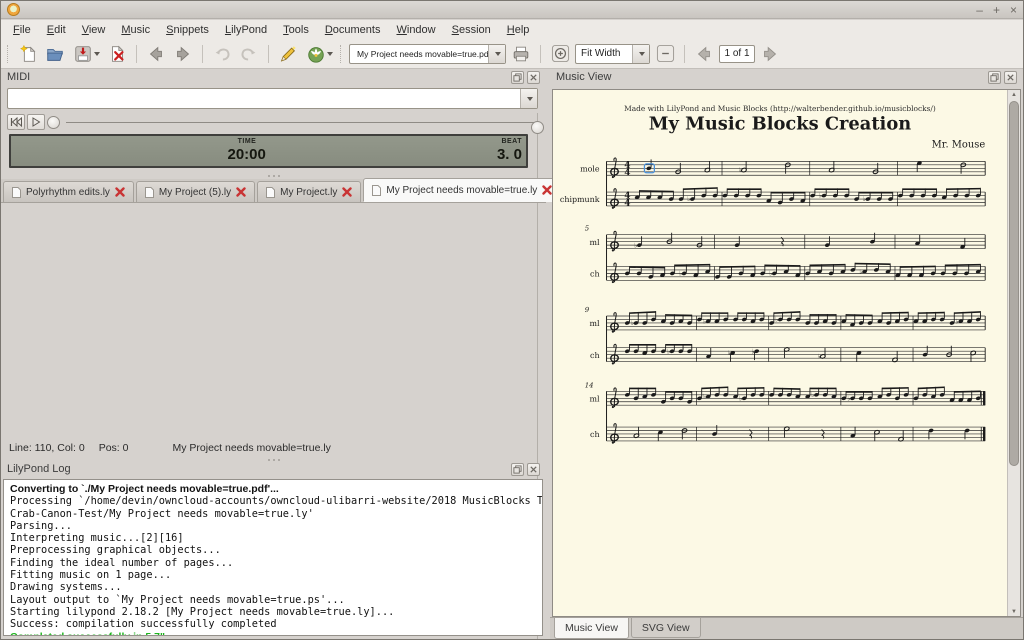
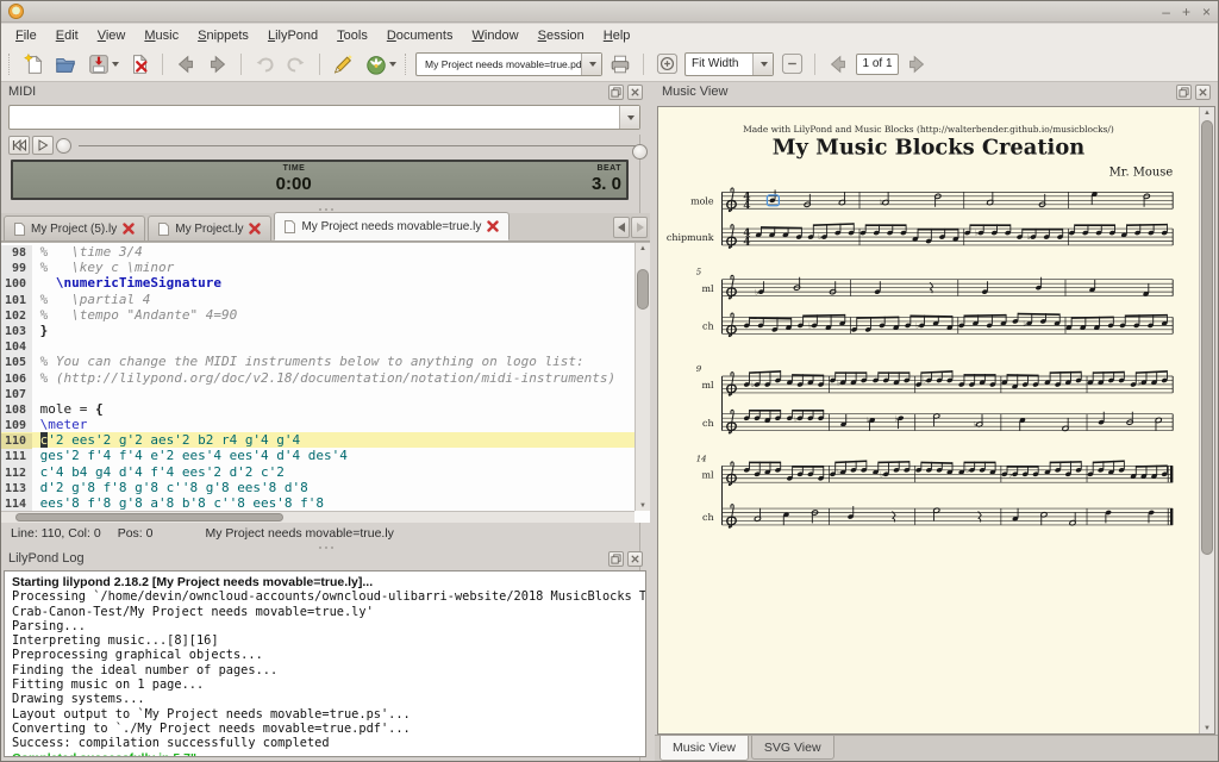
  –
  +
  ×
  File
  Edit
  View
  Music
  Snippets
  LilyPond
  Tools
  Documents
  Window
  Session
  Help
  My Project needs movable=true.pd
  Fit Width
  1 of 1
  MIDI
- 20:00
+ 0:00
  3. 0
- Polyrhythm edits.ly
  My Project (5).ly
  My Project.ly
  My Project needs movable=true.ly
+ 98 % \time 3/4
+ 99 % \key c \minor
+ 100 \numericTimeSignature
+ 101 % \partial 4
+ 102 % \tempo "Andante" 4=90
+ 103 }
+ 104
+ 105 % You can change the MIDI instruments below to anything on logo list:
+ 106 % (http://lilypond.org/doc/v2.18/documentation/notation/midi-instruments)
+ 107
+ 108 mole = {
+ 109 \meter
+ 110 c'2 ees'2 g'2 aes'2 b2 r4 g'4 g'4
+ 111 ges'2 f'4 f'4 e'2 ees'4 ees'4 d'4 des'4
+ 112 c'4 b4 g4 d'4 f'4 ees'2 d'2 c'2
+ 113 d'2 g'8 f'8 g'8 c''8 g'8 ees'8 d'8
+ 114 ees'8 f'8 g'8 a'8 b'8 c''8 ees'8 f'8
  Line: 110, Col: 0
  Pos: 0
  My Project needs movable=true.ly
  LilyPond Log
- Converting to `./My Project needs movable=true.pdf'...
+ Starting lilypond 2.18.2 [My Project needs movable=true.ly]...
  Processing `/home/devin/owncloud-accounts/owncloud-ulibarri-website/2018 MusicBlocks T
  Crab-Canon-Test/My Project needs movable=true.ly'
  Parsing...
- Interpreting music...[2][16]
+ Interpreting music...[8][16]
  Preprocessing graphical objects...
  Finding the ideal number of pages...
  Fitting music on 1 page...
  Drawing systems...
  Layout output to `My Project needs movable=true.ps'...
- Starting lilypond 2.18.2 [My Project needs movable=true.ly]...
+ Converting to `./My Project needs movable=true.pdf'...
  Success: compilation successfully completed
  Music View
  Made with LilyPond and Music Blocks (http://walterbender.github.io/musicblocks/)
  My Music Blocks Creation
  Mr. Mouse
  mole
  4
  4
  ♭
  chipmunk
  4
  4
  ♭
  ♭
  ♭
  5
  ml
  ♭
  ch
  ♭
  ♭
  ♭
  9
  ml
  ♭
  ♭
  ♭
  ♭
  ch
  ♭
  ♭
  ♭
  ♭
  14
  ml
  ♭
  ♭
  ♭
  ♭
  ch
  Music View
  SVG View
